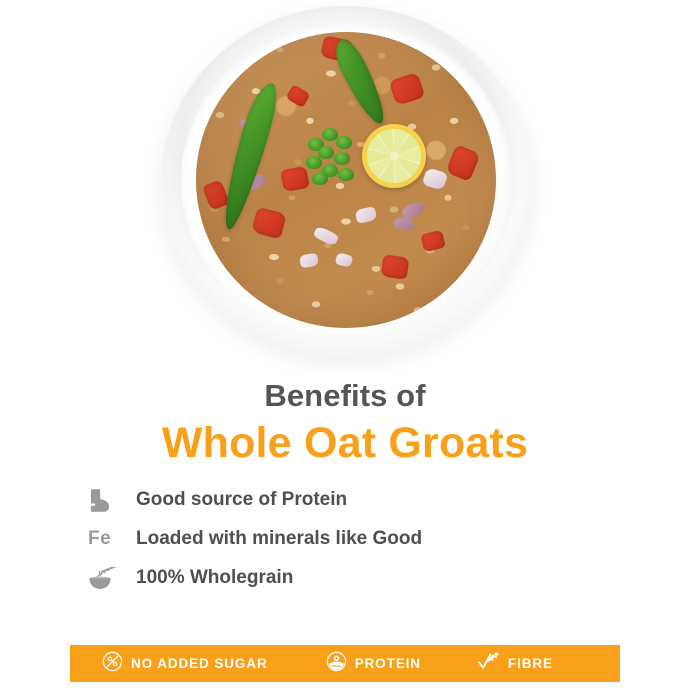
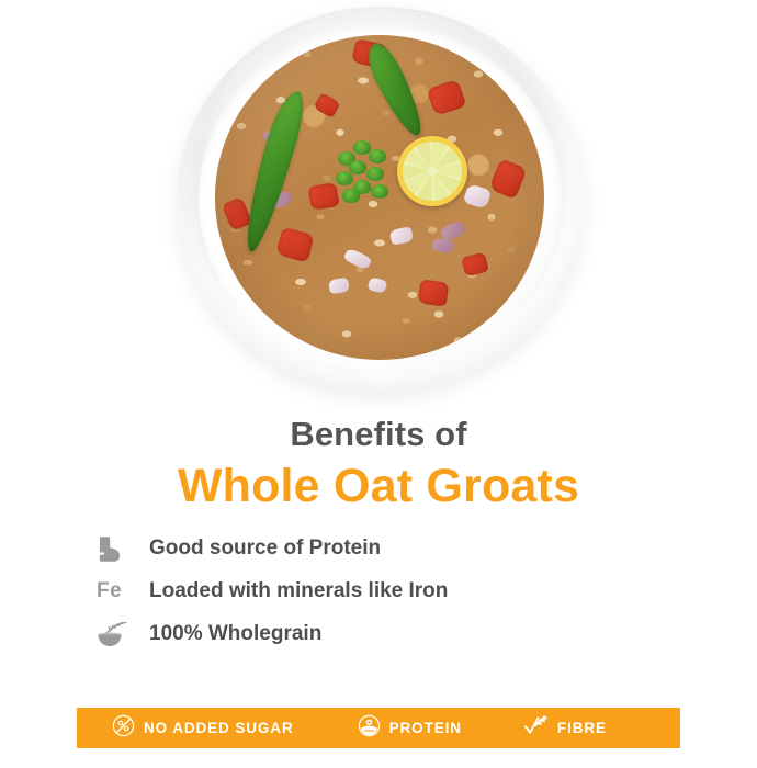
  Benefits of
  Whole Oat Groats
  Good source of Protein
  Fe
- Loaded with minerals like Good
+ Loaded with minerals like Iron
  100% Wholegrain
  NO ADDED SUGAR
  PROTEIN
  FIBRE
